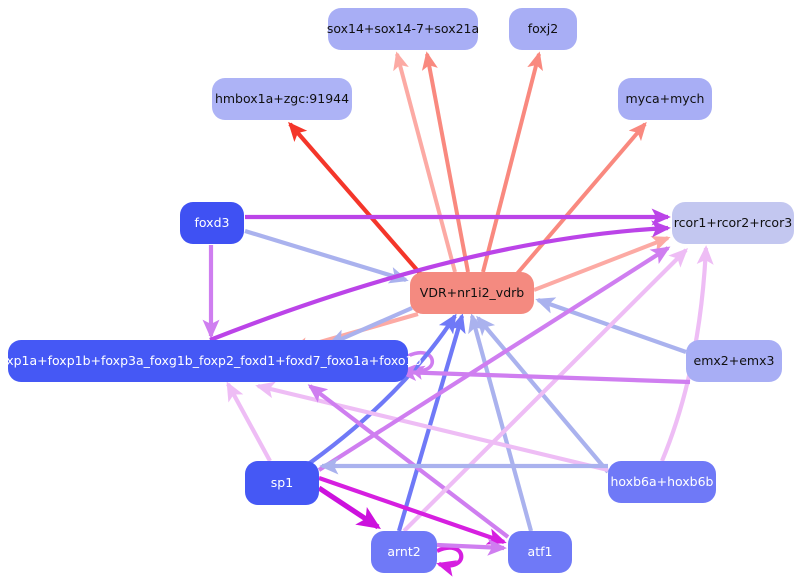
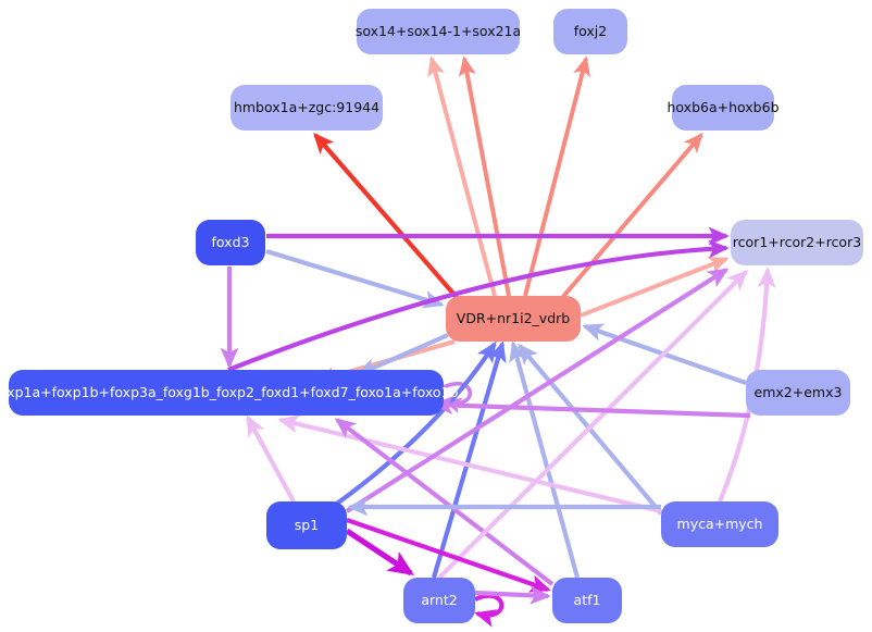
- sox14+sox14-7+sox21a
+ sox14+sox14-1+sox21a
  foxj2
  hmbox1a+zgc:91944
- myca+mych
+ hoxb6a+hoxb6b
  foxd3
  rcor1+rcor2+rcor3
  VDR+nr1i2_vdrb
  oxp1a+foxp1b+foxp3a_foxg1b_foxp2_foxd1+foxd7_foxo1a+foxo1b
  emx2+emx3
  sp1
- hoxb6a+hoxb6b
+ myca+mych
  arnt2
  atf1
